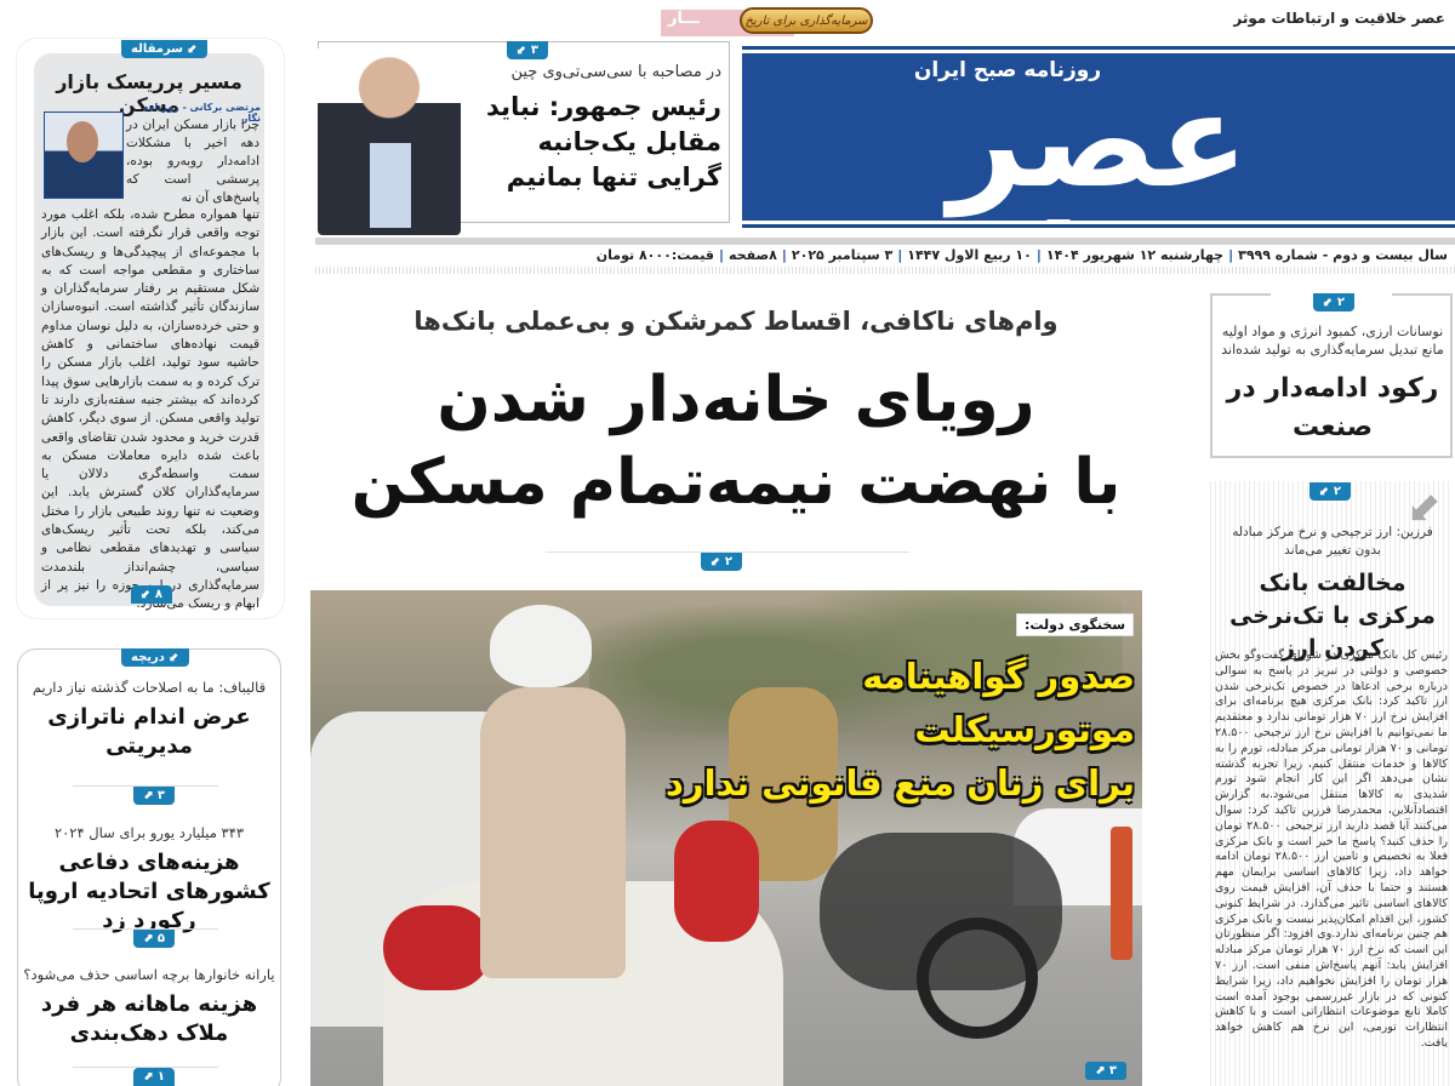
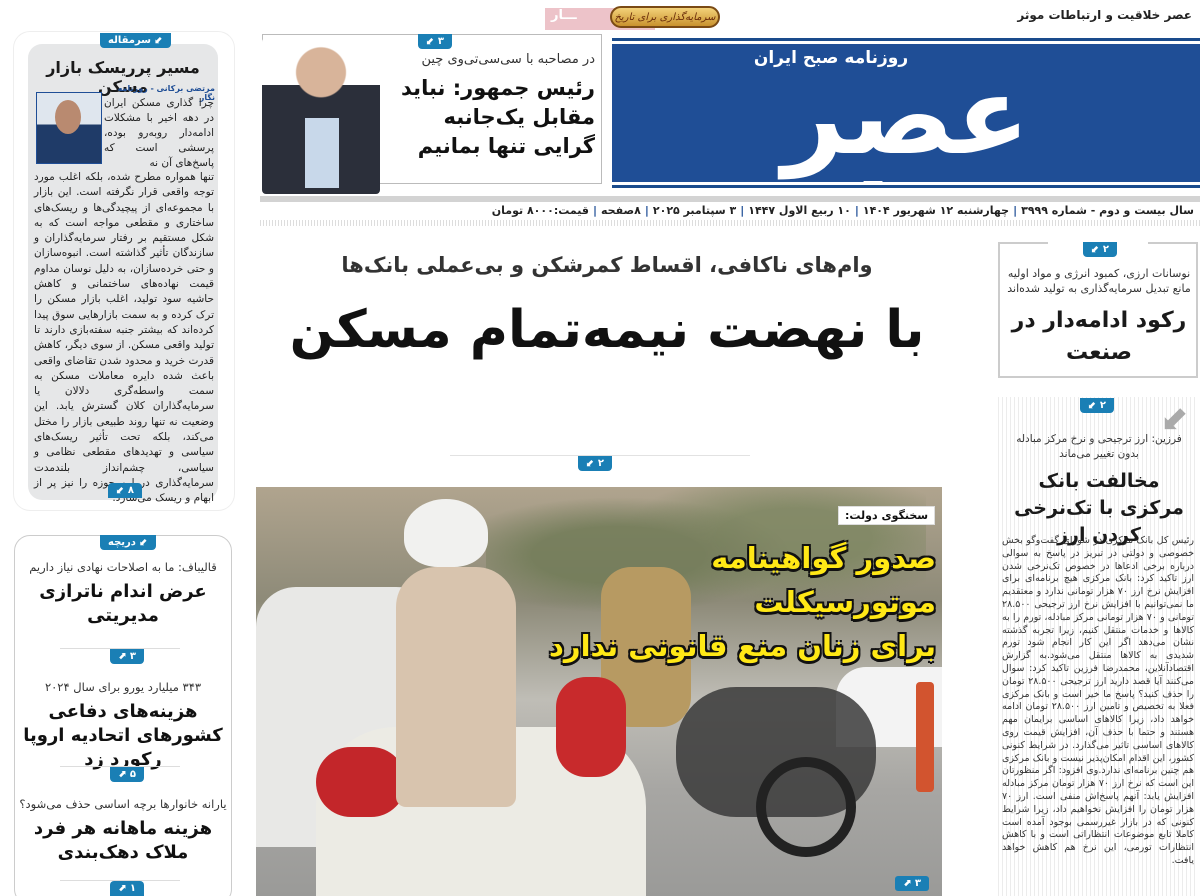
  عصر خلاقیت و ارتباطات موثر
  ـــار
  سرمایه‌گذاری برای تاریخ
  روزنامه صبح ایران
  ۳ ⬋
  در مصاحبه با سی‌سی‌تی‌وی چین
  رئیس جمهور: نباید مقابل یک‌جانبه گرایی تنها بمانیم
  سال بیست و دوم - شماره ۳۹۹۹
  |
  چهارشنبه ۱۲ شهریور ۱۴۰۴
  |
  ۱۰ ربیع الاول ۱۴۴۷
  |
  ۳ سپتامبر ۲۰۲۵
  |
  ۸صفحه
  |
  قیمت:۸۰۰۰ تومان
  ⬋ سرمقاله
  مسیر پرریسک بازار مسکن
  مرتضی برکانی - روزنامه نگار
- چرا بازار مسکن ایران در دهه اخیر با مشکلات ادامه‌دار روبه‌رو بوده، پرسشی است که پاسخ‌های آن نه
+ چرا گذاری مسکن ایران در دهه اخیر با مشکلات ادامه‌دار روبه‌رو بوده، پرسشی است که پاسخ‌های آن نه
  تنها همواره مطرح شده، بلکه اغلب مورد توجه واقعی قرار نگرفته است. این بازار با مجموعه‌ای از پیچیدگی‌ها و ریسک‌های ساختاری و مقطعی مواجه است که به شکل مستقیم بر رفتار سرمایه‌گذاران و سازندگان تأثیر گذاشته است. انبوه‌سازان و حتی خرده‌سازان، به دلیل نوسان مداوم قیمت نهاده‌های ساختمانی و کاهش حاشیه سود تولید، اغلب بازار مسکن را ترک کرده و به سمت بازارهایی سوق پیدا کرده‌اند که بیشتر جنبه سفته‌بازی دارند تا تولید واقعی مسکن. از سوی دیگر، کاهش قدرت خرید و محدود شدن تقاضای واقعی باعث شده دایره معاملات مسکن به سمت واسطه‌گری دلالان یا سرمایه‌گذاران کلان گسترش یابد. این وضعیت نه تنها روند طبیعی بازار را مختل می‌کند، بلکه تحت تأثیر ریسک‌های سیاسی و تهدیدهای مقطعی نظامی و سیاسی، چشم‌انداز بلندمدت سرمایه‌گذاری دروزه را نیز پر از ابهام و ریسک می‌سازد.
  ۸ ⬋
  ⬋ دریچه
- قالیباف: ما به اصلاحات گذشته نیاز داریم
+ قالیباف: ما به اصلاحات نهادی نیاز داریم
  عرض اندام ناترازی مدیریتی
  ۳ ⬈
  ۳۴۳ میلیارد یورو برای سال ۲۰۲۴
  هزینه‌های دفاعی کشورهای اتحادیه اروپا رکورد زد
  ۵ ⬈
  یارانه خانوارها برچه اساسی حذف می‌شود؟
  هزینه ماهانه هر فرد ملاک دهک‌بندی
  ۱ ⬈
  وام‌های ناکافی، اقساط کمرشکن و بی‌عملی بانک‌ها
- رویای خانه‌دار شدن
  با نهضت نیمه‌تمام مسکن
  ۲ ⬋
  سخنگوی دولت:
  صدور گواهینامه موتورسیکلت
  برای زنان منع قانونی ندارد
  ۳ ⬈
  ۲ ⬋
  نوسانات ارزی، کمبود انرژی و مواد اولیه مانع تبدیل سرمایه‌گذاری به تولید شده‌اند
  رکود ادامه‌دار در صنعت
  ۲ ⬋
  ⬋
  فرزین: ارز ترجیحی و نرخ مرکز مبادله بدون تغییر می‌ماند
  مخالفت بانک مرکزی با تک‌نرخی کردن ارز
  رئیس کل بانک مرکزی در شورای گفت‌وگو بخش خصوصی و دولتی در تبریز در پاسخ به سوالی درباره برخی ادعاها در خصوص تک‌نرخی شدن ارز تاکید کرد: بانک مرکزی هیچ برنامه‌ای برای افزایش نرخ ارز ۷۰ هزار تومانی ندارد و معتقدیم ما نمی‌توانیم با افزایش نرخ ارز ترجیحی ۲۸.۵۰۰ تومانی و ۷۰ هزار تومانی مرکز مبادله، تورم را به کالاها و خدمات منتقل کنیم، زیرا تجربه گذشته نشان می‌دهد اگر این کار انجام شود تورم شدیدی به کالاها منتقل می‌شود.به گزارش اقتصادآنلاین، محمدرضا فرزین تاکید کرد: سوال می‌کنند آیا قصد دارید ارز ترجیحی ۲۸.۵۰۰ تومان را حذف کنید؟ پاسخ ما خیر است و بانک مرکزی فعلا به تخصیص و تامین ارز ۲۸.۵۰۰ تومان ادامه خواهد داد، زیرا کالاهای اساسی برایمان مهم هستند و حتما با حذف آن، افزایش قیمت روی کالاهای اساسی تاثیر می‌گذارد. در شرایط کنونی کشور، این اقدام امکان‌پذیر نیست و بانک مرکزی هم چنین برنامه‌ای ندارد.وی افزود: اگر منظورتان این است که نرخ ارز ۷۰ هزار تومان مرکز مبادله افزایش یابد: آنهم پاسخ‌اش منفی است. ارز ۷۰ هزار تومان را افزایش نخواهیم داد، زیرا شرایط کنونی که در بازار غیررسمی بوجود آمده است کاملا تابع موضوعات انتظاراتی است و با کاهش انتظارات تورمی، این نرخ هم کاهش خواهد یافت.
